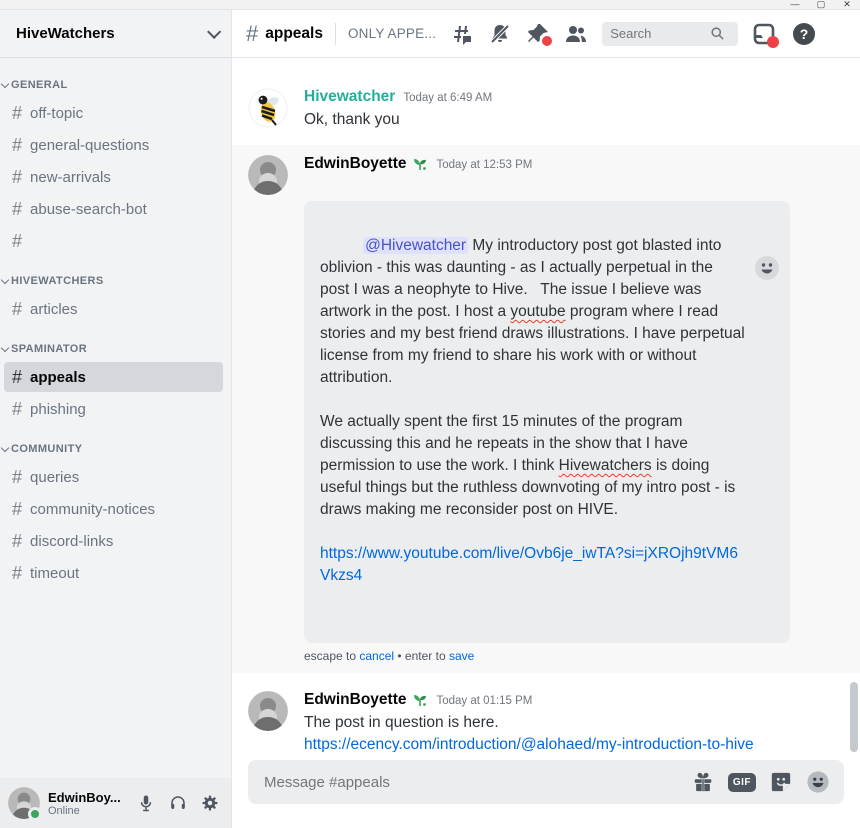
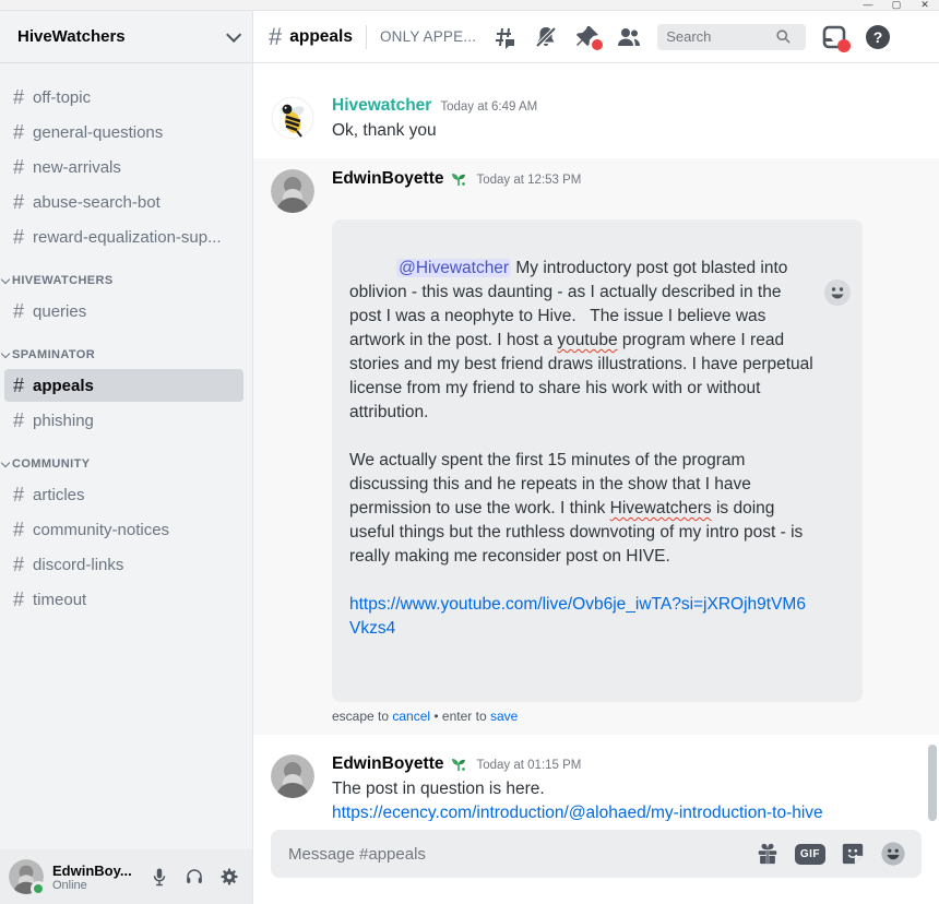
  —
  ▢
  ✕
  HiveWatchers
- GENERAL
  #
  off-topic
  #
  general-questions
  #
  new-arrivals
  #
  abuse-search-bot
  #
+ reward-equalization-sup...
  HIVEWATCHERS
  #
- articles
+ queries
  SPAMINATOR
  #
  appeals
  #
  phishing
  COMMUNITY
  #
- queries
+ articles
  #
  community-notices
  #
  discord-links
  #
  timeout
  EdwinBoy...
  Online
  #
  appeals
  ONLY APPE...
  Search
  ?
  Hivewatcher
  Today at 6:49 AM
  Ok, thank you
  EdwinBoyette
  Today at 12:53 PM
- @Hivewatcher My introductory post got blasted into oblivion - this was daunting - as I actually perpetual in the post I was a neophyte to Hive. The issue I believe was artwork in the post. I host a youtube program where I read stories and my best friend draws illustrations. I have perpetual license from my friend to share his work with or without attribution.
+ @Hivewatcher My introductory post got blasted into oblivion - this was daunting - as I actually described in the post I was a neophyte to Hive. The issue I believe was artwork in the post. I host a youtube program where I read stories and my best friend draws illustrations. I have perpetual license from my friend to share his work with or without attribution.
- We actually spent the first 15 minutes of the program discussing this and he repeats in the show that I have permission to use the work. I think Hivewatchers is doing useful things but the ruthless downvoting of my intro post - is draws making me reconsider post on HIVE.
+ We actually spent the first 15 minutes of the program discussing this and he repeats in the show that I have permission to use the work. I think Hivewatchers is doing useful things but the ruthless downvoting of my intro post - is really making me reconsider post on HIVE.
  https://www.youtube.com/live/Ovb6je_iwTA?si=jXROjh9tVM6Vkzs4
  escape to cancel • enter to save
  EdwinBoyette
  Today at 01:15 PM
  The post in question is here.
  https://ecency.com/introduction/@alohaed/my-introduction-to-hive
  Message #appeals
  GIF
